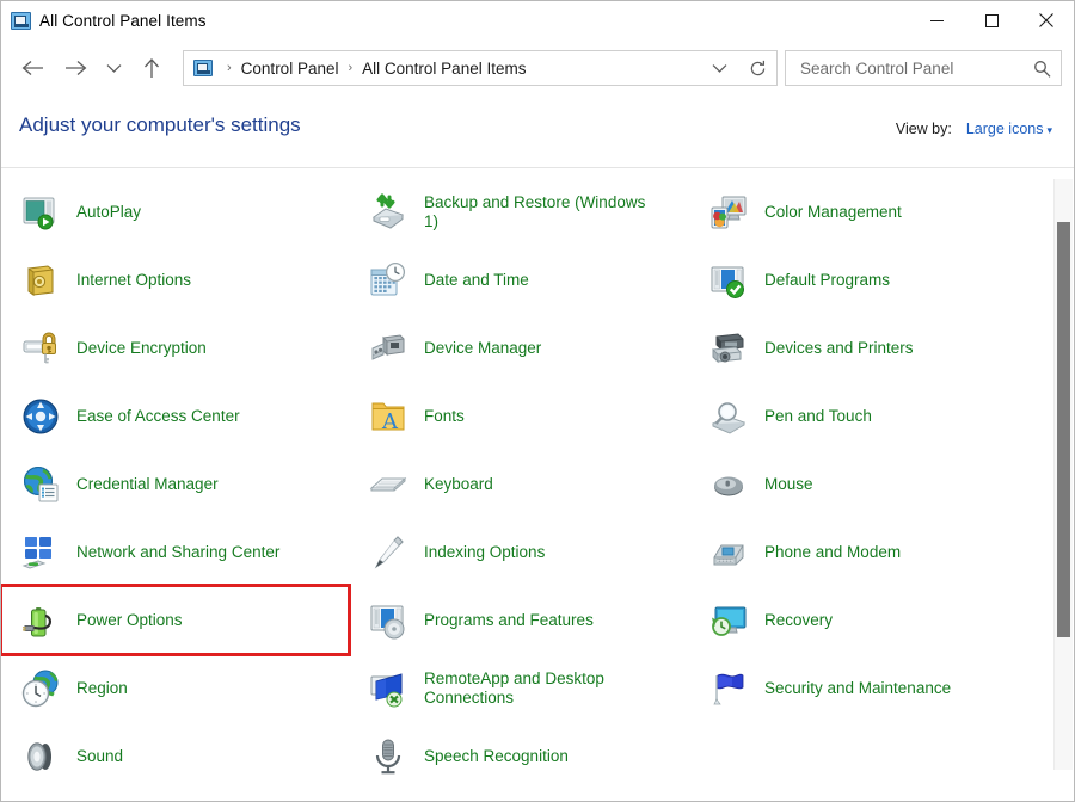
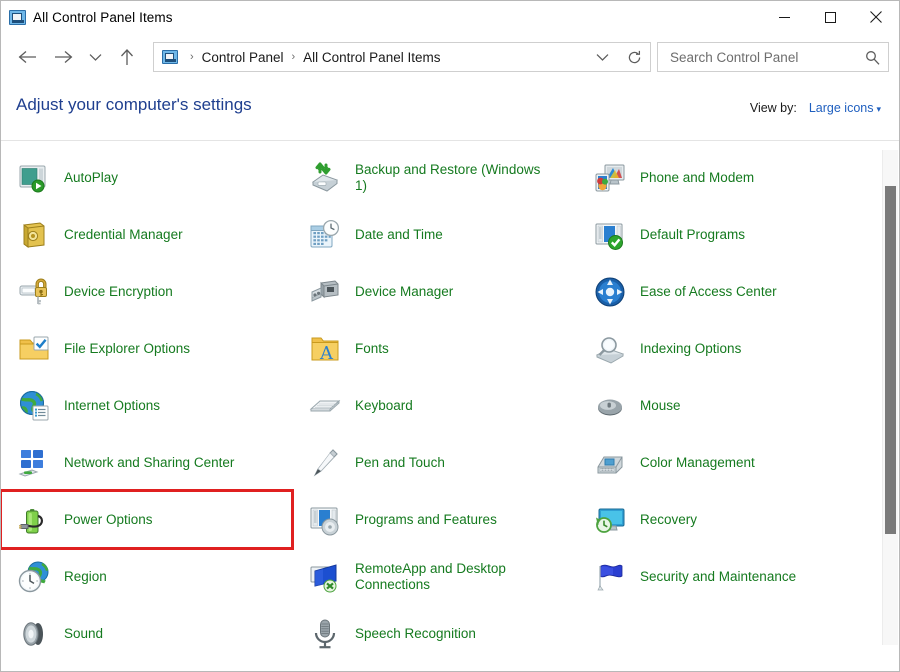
  All Control Panel Items
  ›
  Control Panel
  ›
  All Control Panel Items
  Search Control Panel
  Adjust your computer's settings
  View by:
  Large icons ▾
  AutoPlay
  Backup and Restore (Windows 1)
- Color Management
+ Phone and Modem
- Internet Options
+ Credential Manager
  Date and Time
  Default Programs
  Device Encryption
  Device Manager
- Devices and Printers
  Ease of Access Center
+ File Explorer Options
  A
  Fonts
- Pen and Touch
+ Indexing Options
- Credential Manager
+ Internet Options
  Keyboard
  Mouse
  Network and Sharing Center
- Indexing Options
+ Pen and Touch
- Phone and Modem
+ Color Management
  Power Options
  Programs and Features
  Recovery
  Region
  RemoteApp and Desktop Connections
  Security and Maintenance
  Sound
  Speech Recognition
